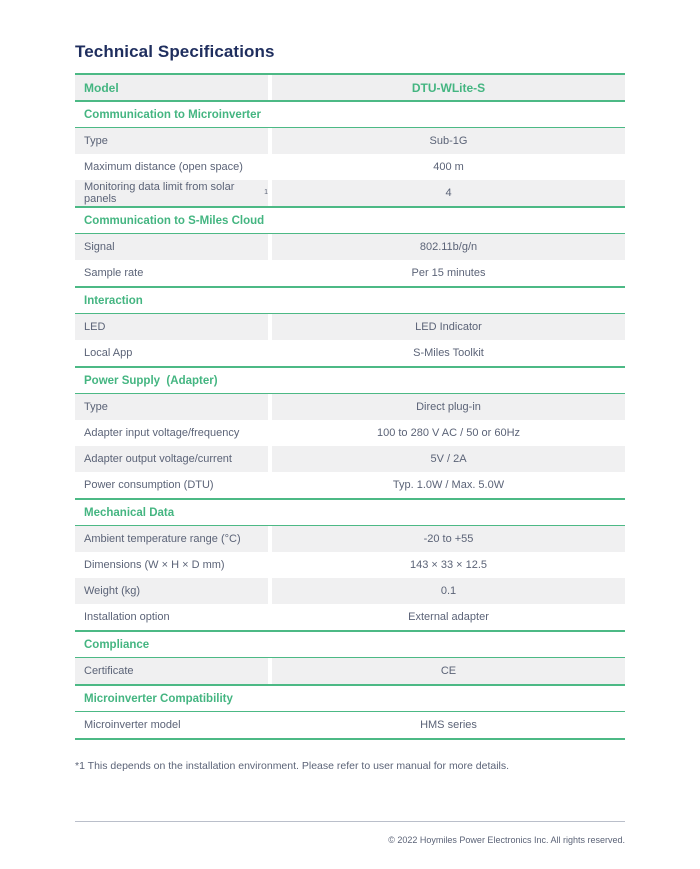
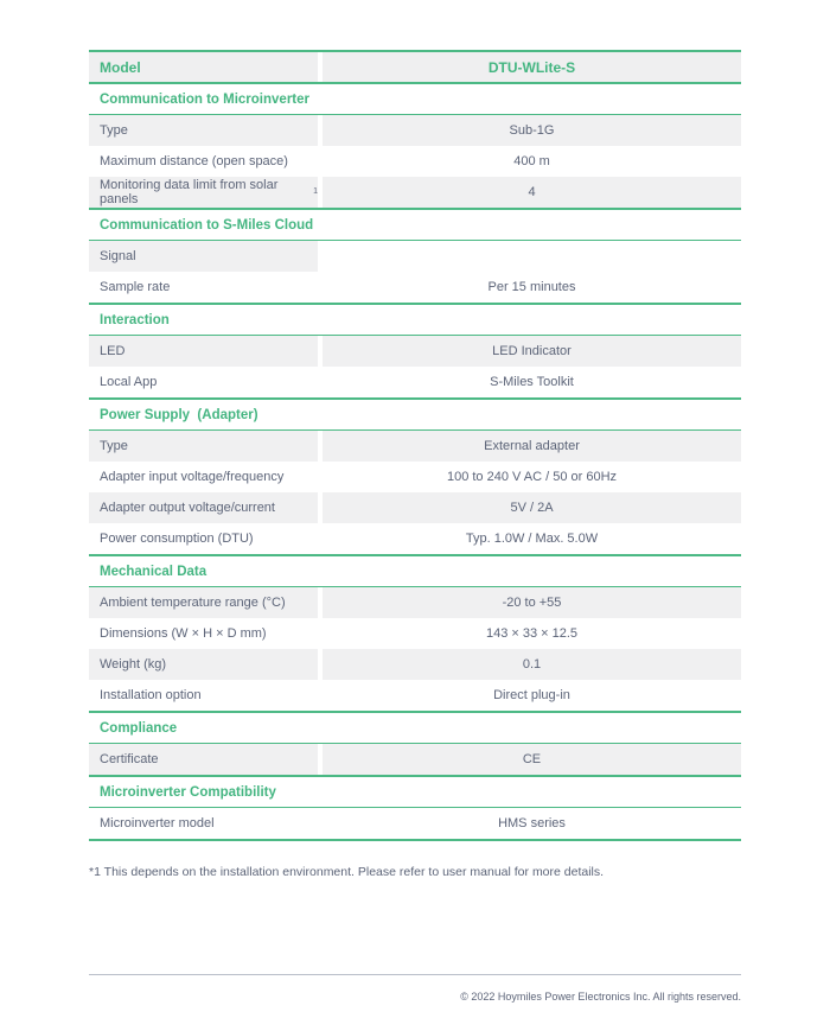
- Technical Specifications
  Model
  DTU-WLite-S
  Communication to Microinverter
  Type
  Sub-1G
  Maximum distance (open space)
  400 m
  Monitoring data limit from solar panels
  4
  Communication to S-Miles Cloud
  Signal
- 802.11b/g/n
  Sample rate
  Per 15 minutes
  Interaction
  LED
  LED Indicator
  Local App
  S-Miles Toolkit
  Power Supply (Adapter)
  Type
- Direct plug-in
+ External adapter
  Adapter input voltage/frequency
- 100 to 280 V AC / 50 or 60Hz
+ 100 to 240 V AC / 50 or 60Hz
  Adapter output voltage/current
  5V / 2A
  Power consumption (DTU)
  Typ. 1.0W / Max. 5.0W
  Mechanical Data
  Ambient temperature range (°C)
  -20 to +55
  Dimensions (W × H × D mm)
  143 × 33 × 12.5
  Weight (kg)
  0.1
  Installation option
- External adapter
+ Direct plug-in
  Compliance
  Certificate
  CE
  Microinverter Compatibility
  Microinverter model
  HMS series
  *1 This depends on the installation environment. Please refer to user manual for more details.
  © 2022 Hoymiles Power Electronics Inc. All rights reserved.
